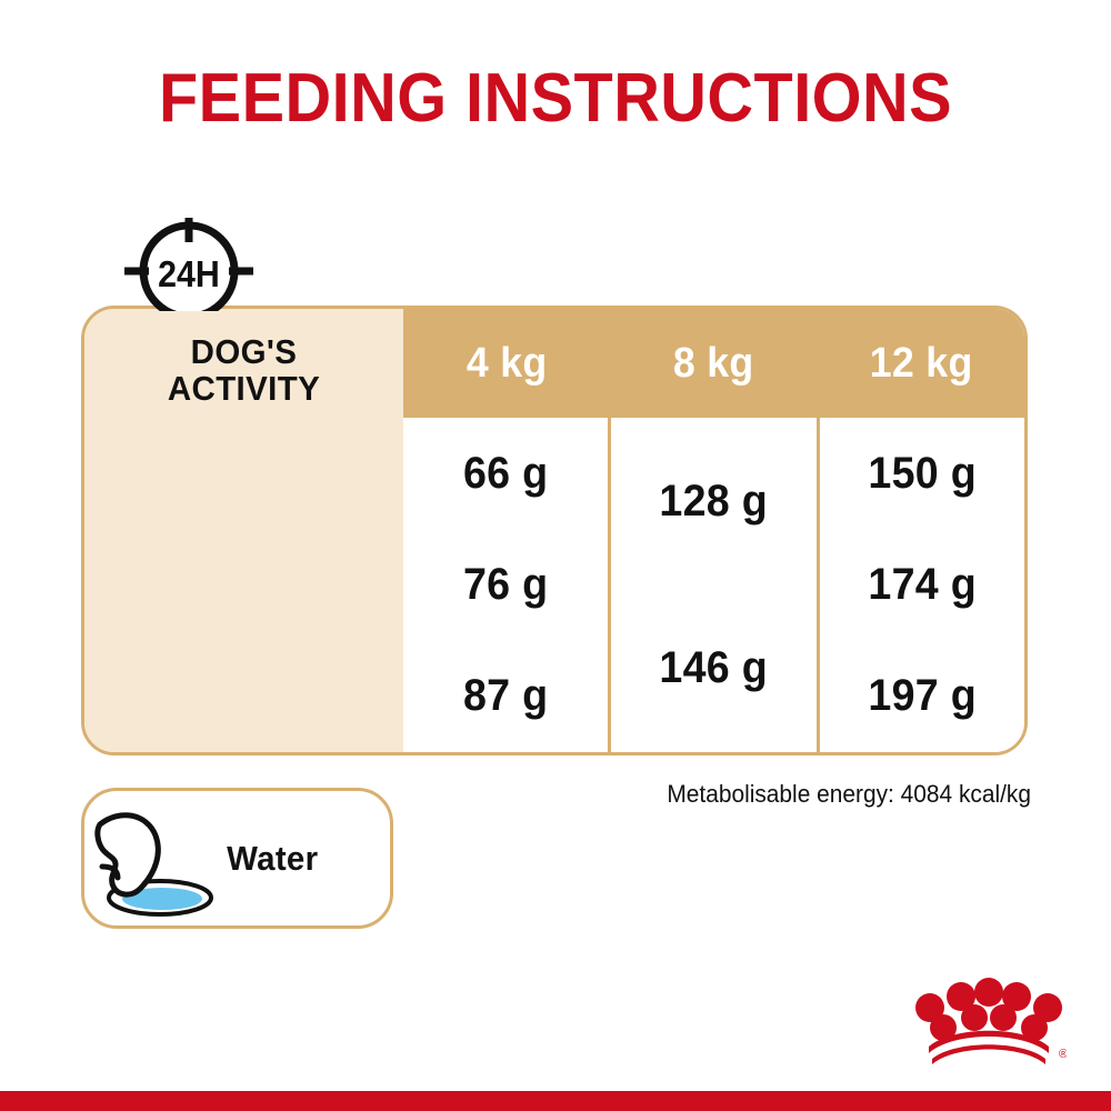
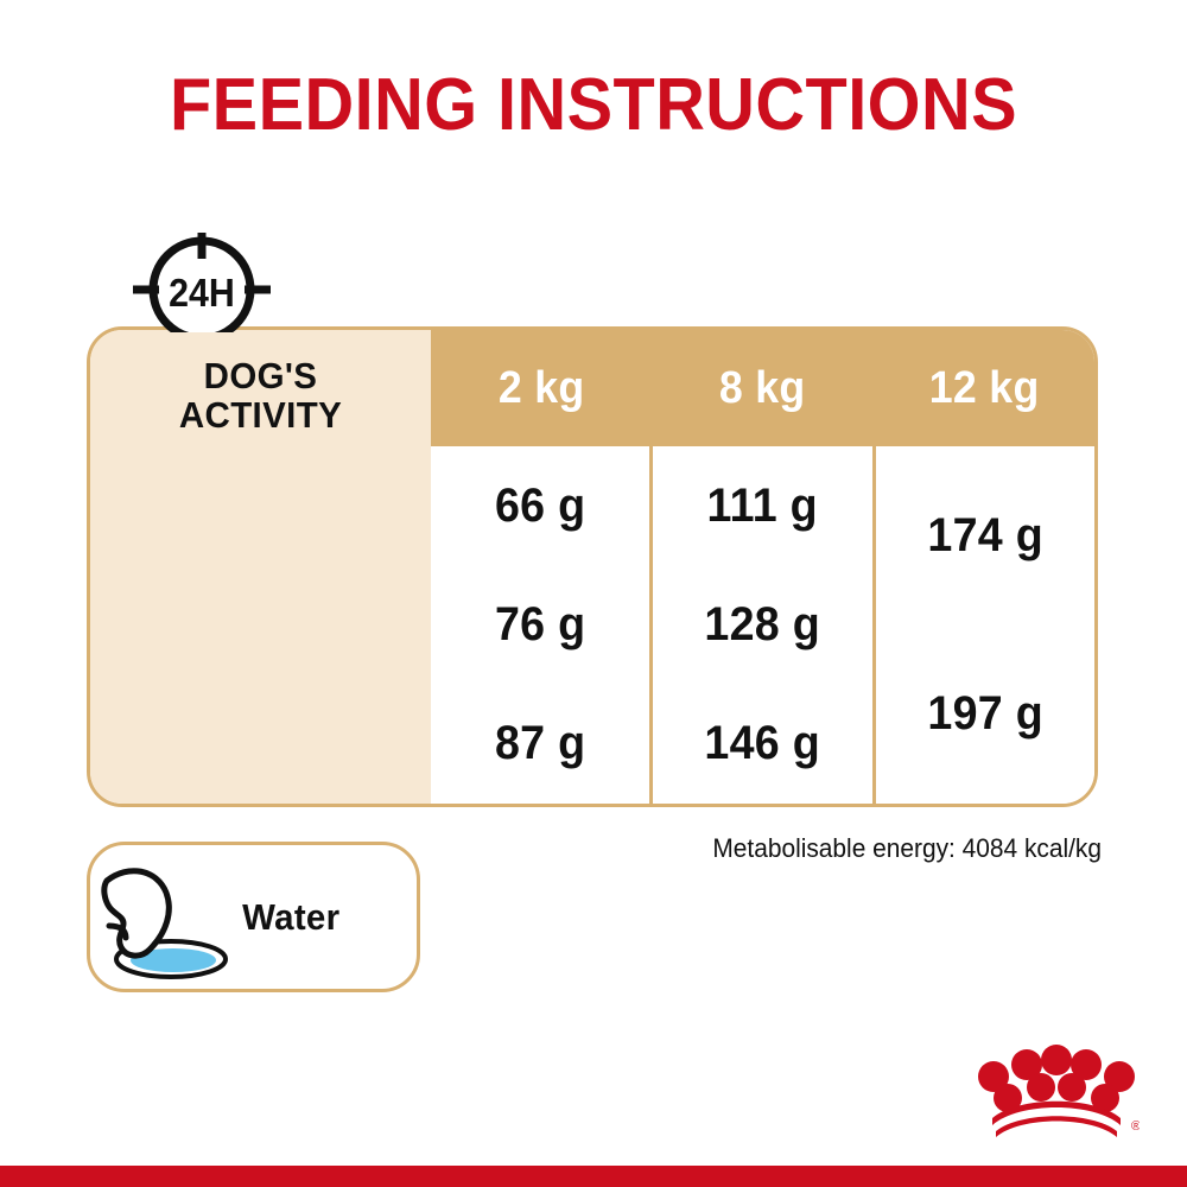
  FEEDING INSTRUCTIONS
  24H
  DOG'S
  ACTIVITY
- 4 kg
+ 2 kg
  8 kg
  12 kg
  66 g
  76 g
  87 g
+ 111 g
  128 g
  146 g
- 150 g
  174 g
  197 g
  Metabolisable energy: 4084 kcal/kg
  Water
  ®
